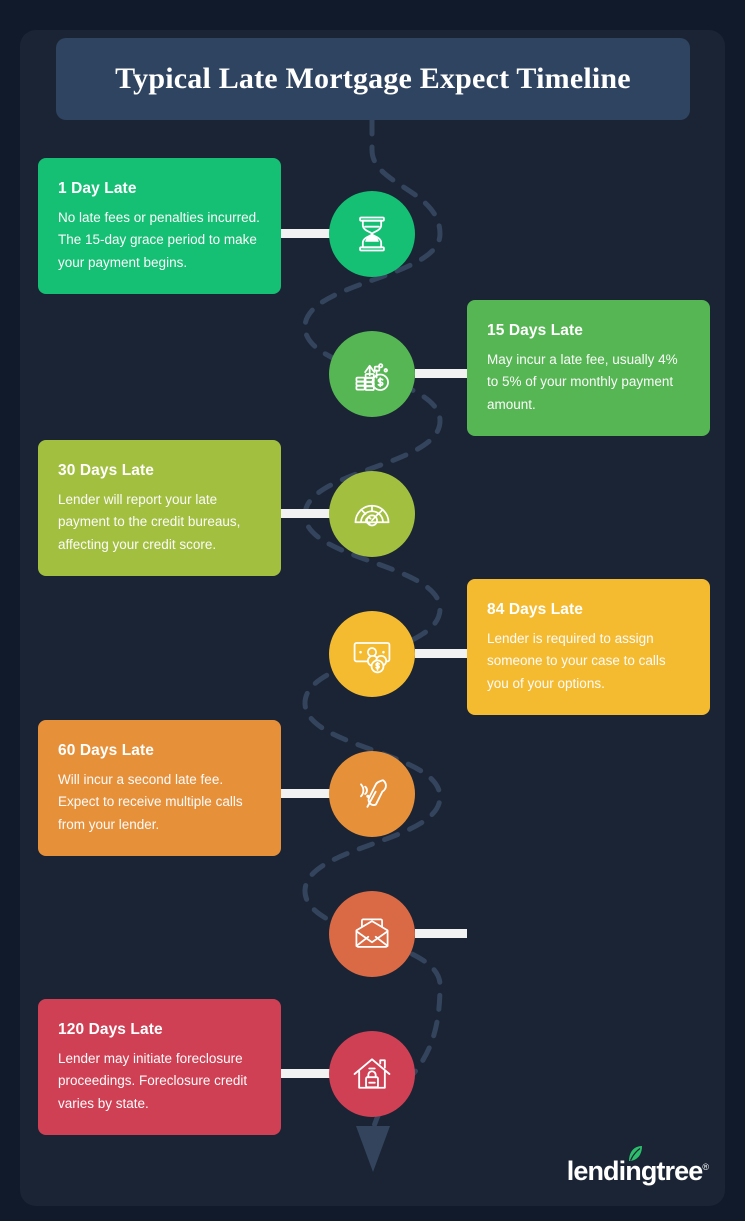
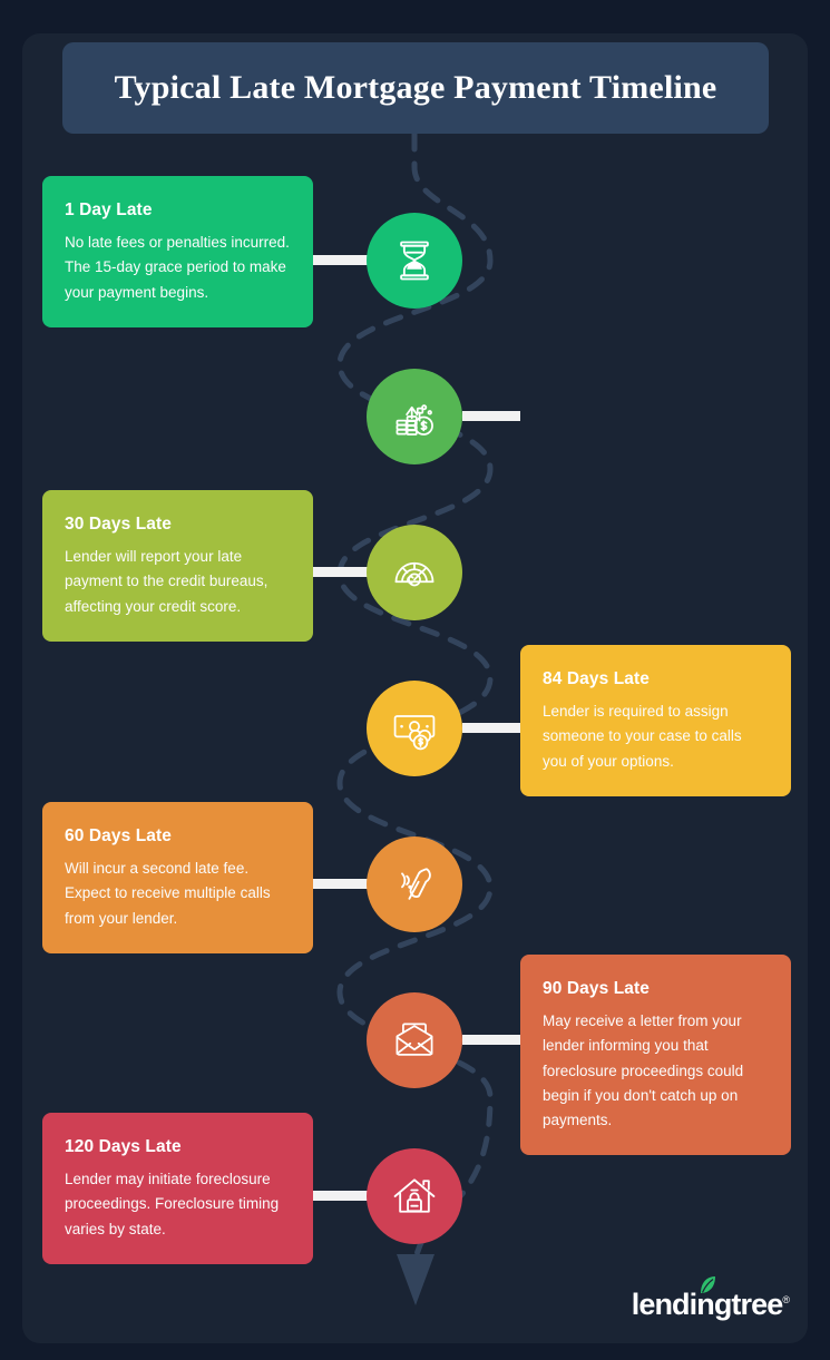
- Typical Late Mortgage Expect Timeline
+ Typical Late Mortgage Payment Timeline
  1 Day Late
  No late fees or penalties incurred. The 15-day grace period to make your payment begins.
- 15 Days Late
- May incur a late fee, usually 4% to 5% of your monthly payment amount.
  30 Days Late
  Lender will report your late payment to the credit bureaus, affecting your credit score.
  84 Days Late
  Lender is required to assign someone to your case to calls you of your options.
  60 Days Late
  Will incur a second late fee. Expect to receive multiple calls from your lender.
+ 90 Days Late
+ May receive a letter from your lender informing you that foreclosure proceedings could begin if you don't catch up on payments.
  120 Days Late
- Lender may initiate foreclosure proceedings. Foreclosure credit varies by state.
+ Lender may initiate foreclosure proceedings. Foreclosure timing varies by state.
  lendingtree®
